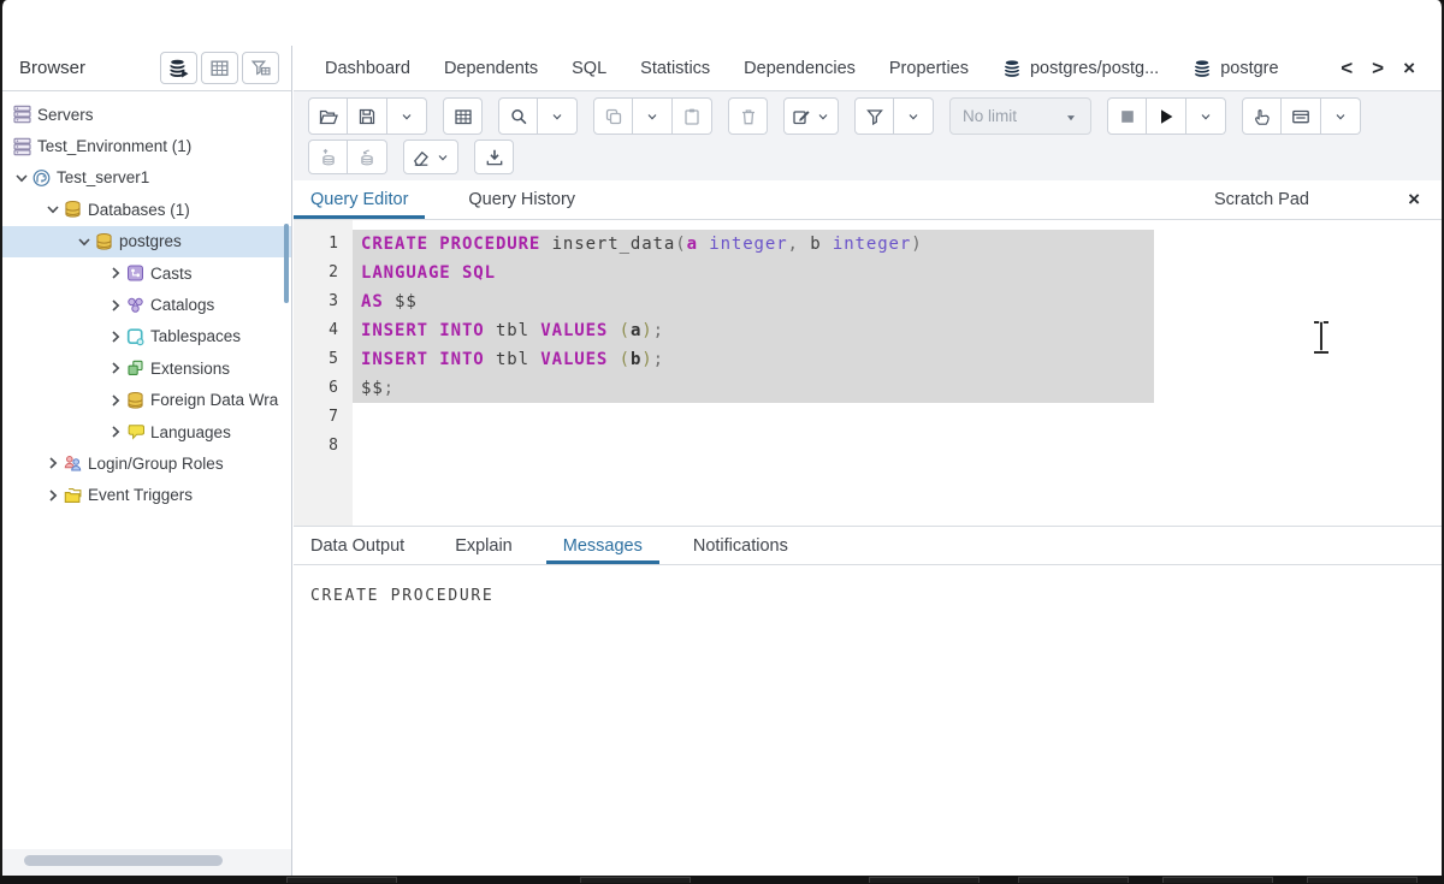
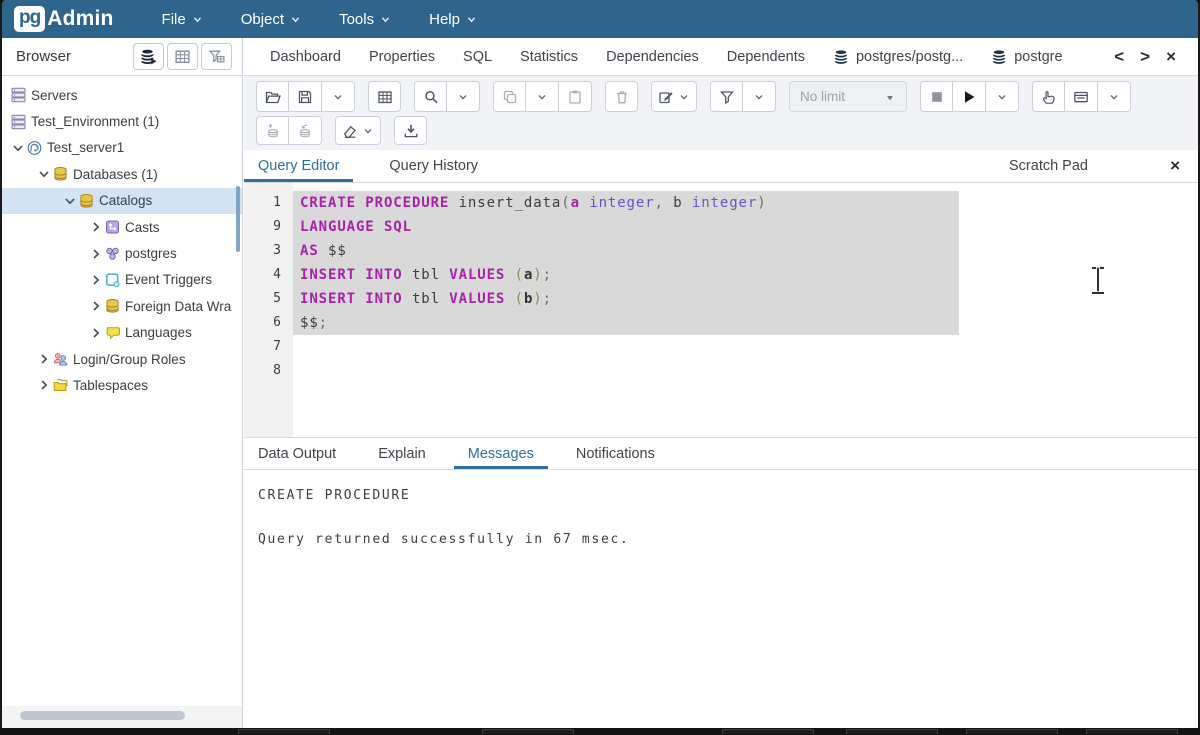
+ pg
+ Admin
+ File
+ Object
+ Tools
+ Help
  Browser
  Servers
  Test_Environment (1)
  Test_server1
  Databases (1)
- postgres
+ Catalogs
  Casts
- Catalogs
+ postgres
- Tablespaces
+ Event Triggers
- Extensions
  Foreign Data Wra
  Languages
  Login/Group Roles
- Event Triggers
+ Tablespaces
  Dashboard
- Dependents
+ Properties
  SQL
  Statistics
  Dependencies
- Properties
+ Dependents
  postgres/postg...
  postgre
  <
  >
  ×
  No limit
  Query Editor
  Query History
  Scratch Pad
  ×
  1
- 2
+ 9
  3
  4
  5
  6
  7
  8
  CREATE PROCEDURE insert_data(a integer, b integer)
  LANGUAGE SQL
  AS $$
  INSERT INTO tbl VALUES (a);
  INSERT INTO tbl VALUES (b);
  $$;
  Data Output
  Explain
  Messages
  Notifications
  CREATE PROCEDURE
+ Query returned successfully in 67 msec.
